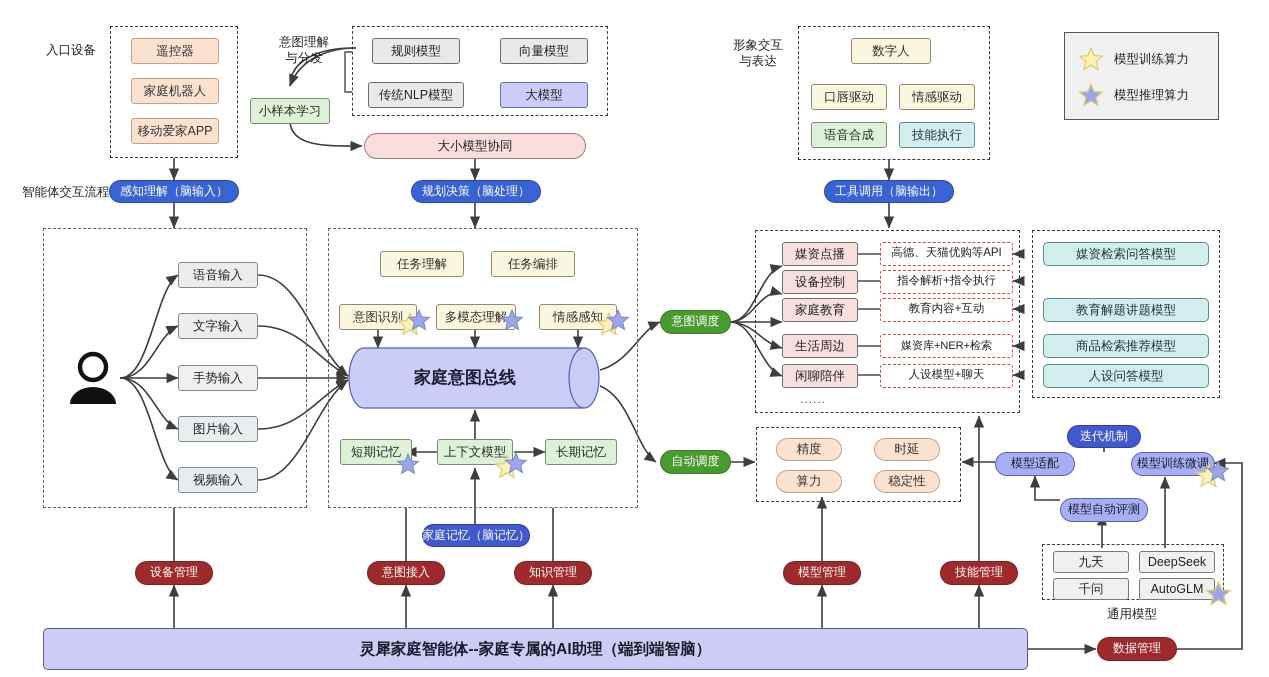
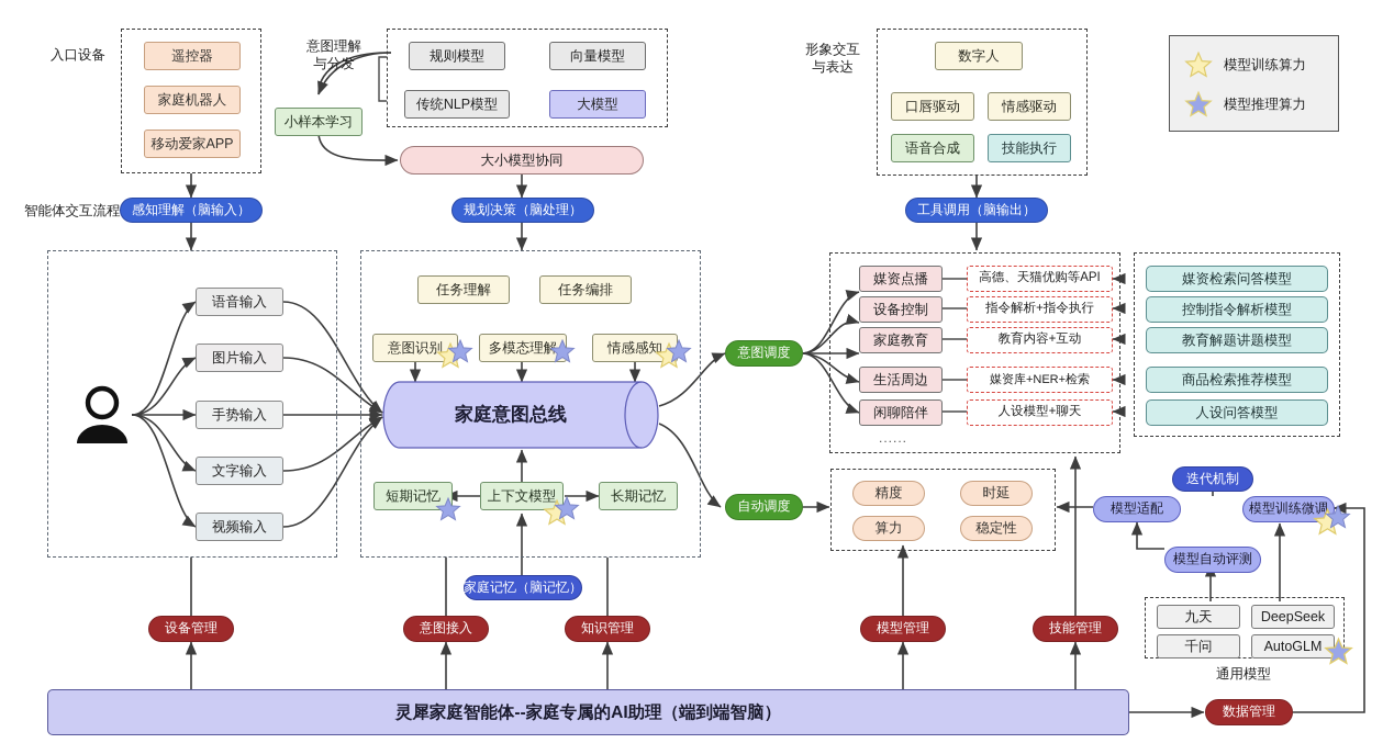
  入口设备
  意图理解
  与分发
  形象交互
  与表达
  智能体交互流程
  模型训练算力
  模型推理算力
  遥控器
  家庭机器人
  移动爱家APP
  小样本学习
  规则模型
  向量模型
  传统NLP模型
  大模型
  大小模型协同
  数字人
  口唇驱动
  情感驱动
  语音合成
  技能执行
  感知理解（脑输入）
  规划决策（脑处理）
  工具调用（脑输出）
  语音输入
- 文字输入
+ 图片输入
  手势输入
- 图片输入
+ 文字输入
  视频输入
  任务理解
  任务编排
  意图识别
  多模态理解
  情感感知
  家庭意图总线
  短期记忆
  上下文模型
  长期记忆
  家庭记忆（脑记忆）
  意图调度
  自动调度
  媒资点播
  设备控制
  家庭教育
  生活周边
  闲聊陪伴
  ......
  高德、天猫优购等API
  指令解析+指令执行
  教育内容+互动
  媒资库+NER+检索
  人设模型+聊天
  媒资检索问答模型
+ 控制指令解析模型
  教育解题讲题模型
  商品检索推荐模型
  人设问答模型
  精度
  时延
  算力
  稳定性
  迭代机制
  模型适配
  模型训练微调
  模型自动评测
  九天
  DeepSeek
  千问
  AutoGLM
  通用模型
  设备管理
  意图接入
  知识管理
  模型管理
  技能管理
  数据管理
  灵犀家庭智能体--家庭专属的AI助理（端到端智脑）
